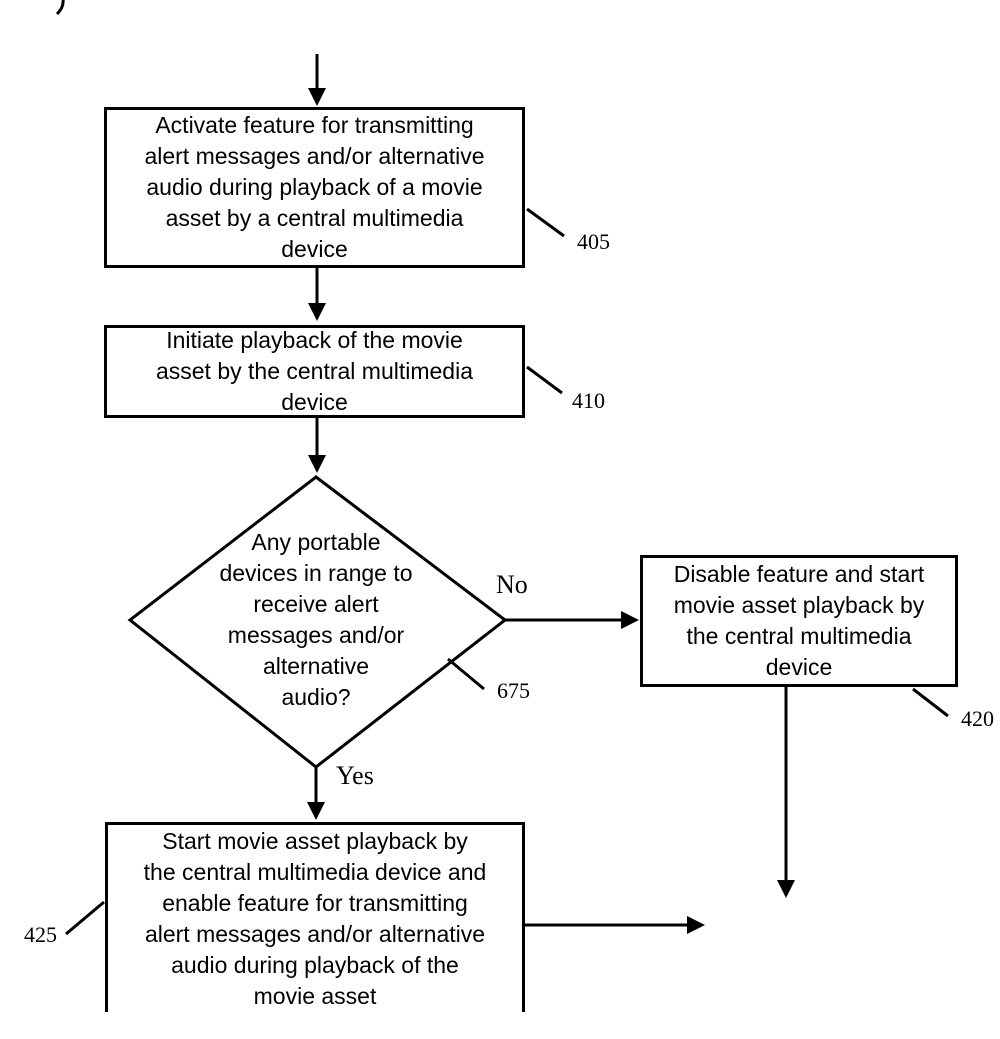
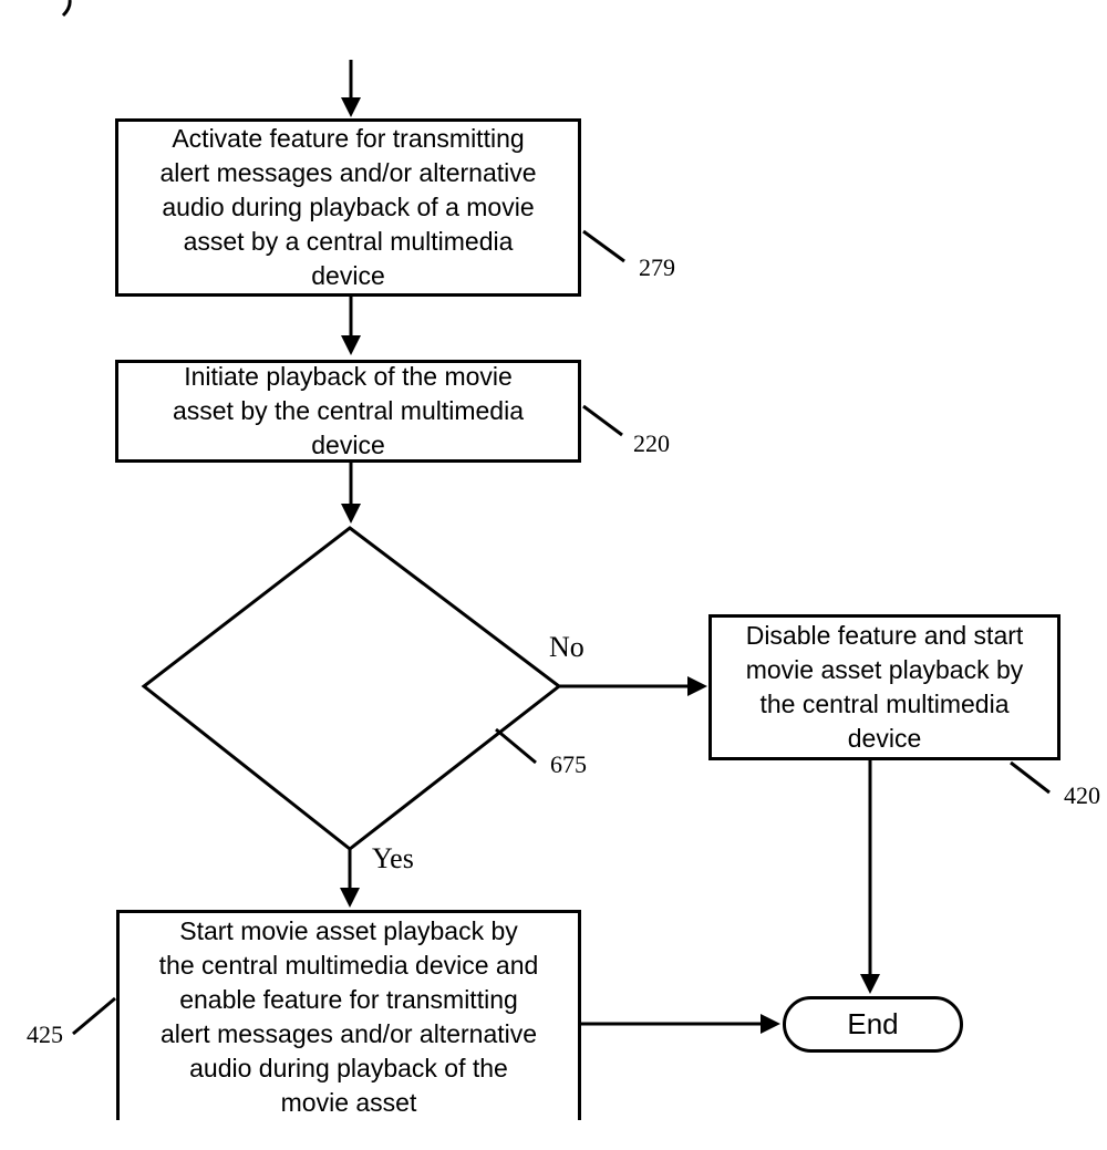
  Activate feature for transmitting
  alert messages and/or alternative
  audio during playback of a movie
  asset by a central multimedia
  device
  Initiate playback of the movie
  asset by the central multimedia
  device
- Any portable
- devices in range to
- receive alert
- messages and/or
- alternative
- audio?
  Disable feature and start
  movie asset playback by
  the central multimedia
  device
  Start movie asset playback by
  the central multimedia device and
  enable feature for transmitting
  alert messages and/or alternative
  audio during playback of the
  movie asset
+ End
  No
  Yes
- 405
+ 279
- 410
+ 220
  675
  420
  425
